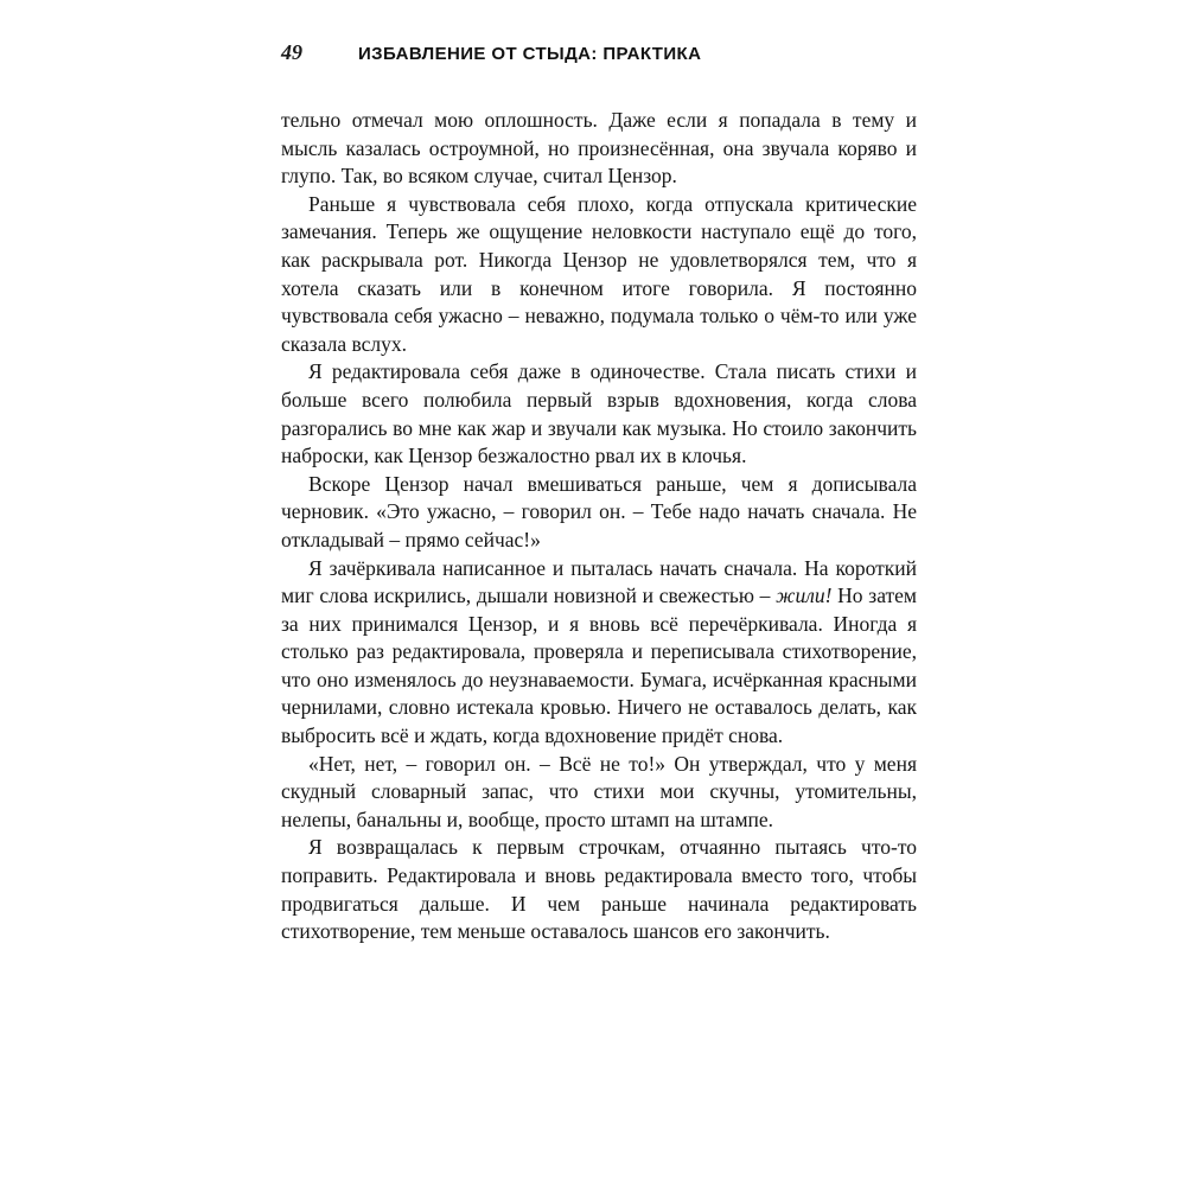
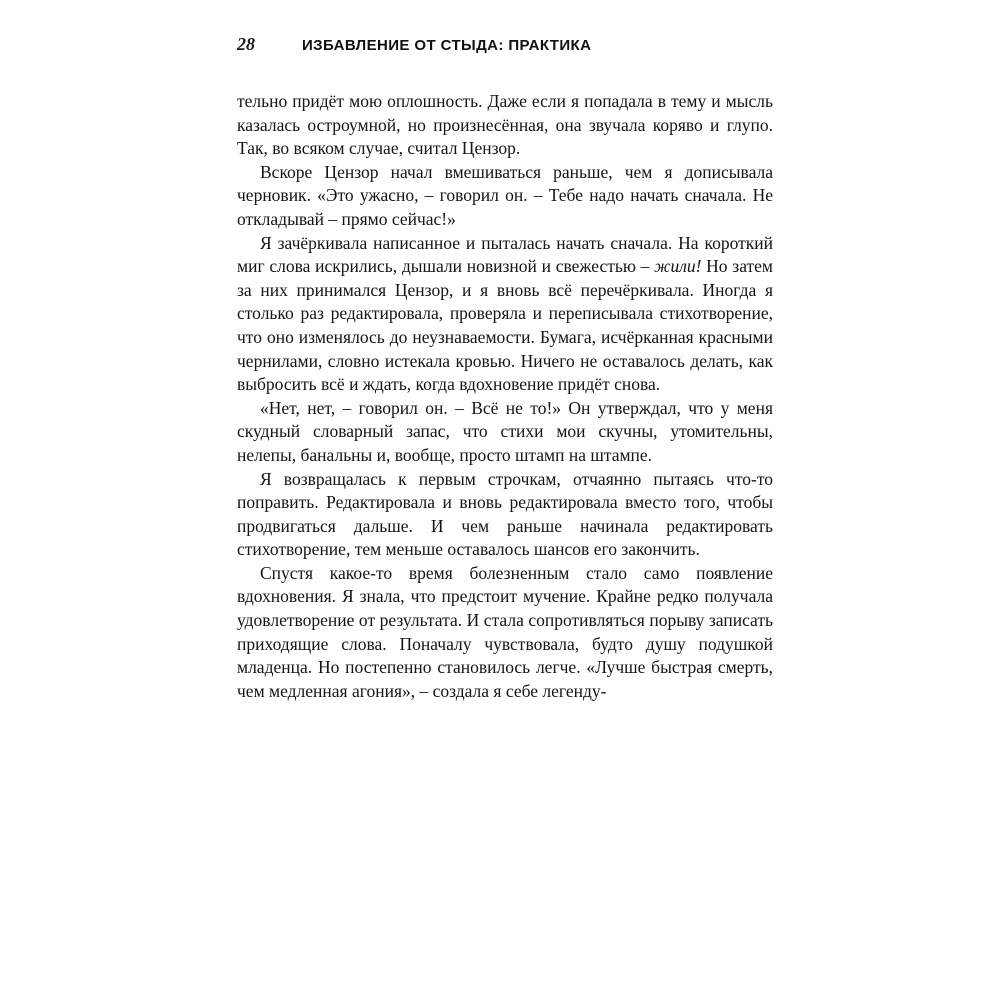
- 49
+ 28
  ИЗБАВЛЕНИЕ ОТ СТЫДА: ПРАКТИКА
- тельно отмечал мою оплошность. Даже если я попадала в тему и мысль казалась остроумной, но произнесённая, она звучала коряво и глупо. Так, во всяком случае, считал Цензор.
+ тельно придёт мою оплошность. Даже если я попадала в тему и мысль казалась остроумной, но произнесённая, она звучала коряво и глупо. Так, во всяком случае, считал Цензор.
- Раньше я чувствовала себя плохо, когда отпускала критические замечания. Теперь же ощущение неловкости наступало ещё до того, как раскрывала рот. Никогда Цензор не удовлетворялся тем, что я хотела сказать или в конечном итоге говорила. Я постоянно чувствовала себя ужасно – неважно, подумала только о чём-то или уже сказала вслух.
- Я редактировала себя даже в одиночестве. Стала писать стихи и больше всего полюбила первый взрыв вдохновения, когда слова разгорались во мне как жар и звучали как музыка. Но стоило закончить наброски, как Цензор безжалостно рвал их в клочья.
  Вскоре Цензор начал вмешиваться раньше, чем я дописывала черновик. «Это ужасно, – говорил он. – Тебе надо начать сначала. Не откладывай – прямо сейчас!»
  Я зачёркивала написанное и пыталась начать сначала. На короткий миг слова искрились, дышали новизной и свежестью – жили! Но затем за них принимался Цензор, и я вновь всё перечёркивала. Иногда я столько раз редактировала, проверяла и переписывала стихотворение, что оно изменялось до неузнаваемости. Бумага, исчёрканная красными чернилами, словно истекала кровью. Ничего не оставалось делать, как выбросить всё и ждать, когда вдохновение придёт снова.
  «Нет, нет, – говорил он. – Всё не то!» Он утверждал, что у меня скудный словарный запас, что стихи мои скучны, утомительны, нелепы, банальны и, вообще, просто штамп на штампе.
  Я возвращалась к первым строчкам, отчаянно пытаясь что-то поправить. Редактировала и вновь редактировала вместо того, чтобы продвигаться дальше. И чем раньше начинала редактировать стихотворение, тем меньше оставалось шансов его закончить.
+ Спустя какое-то время болезненным стало само появление вдохновения. Я знала, что предстоит мучение. Крайне редко получала удовлетворение от результата. И стала сопротивляться порыву записать приходящие слова. Поначалу чувствовала, будто душу подушкой младенца. Но постепенно становилось легче. «Лучше быстрая смерть, чем медленная агония», – создала я себе легенду-
